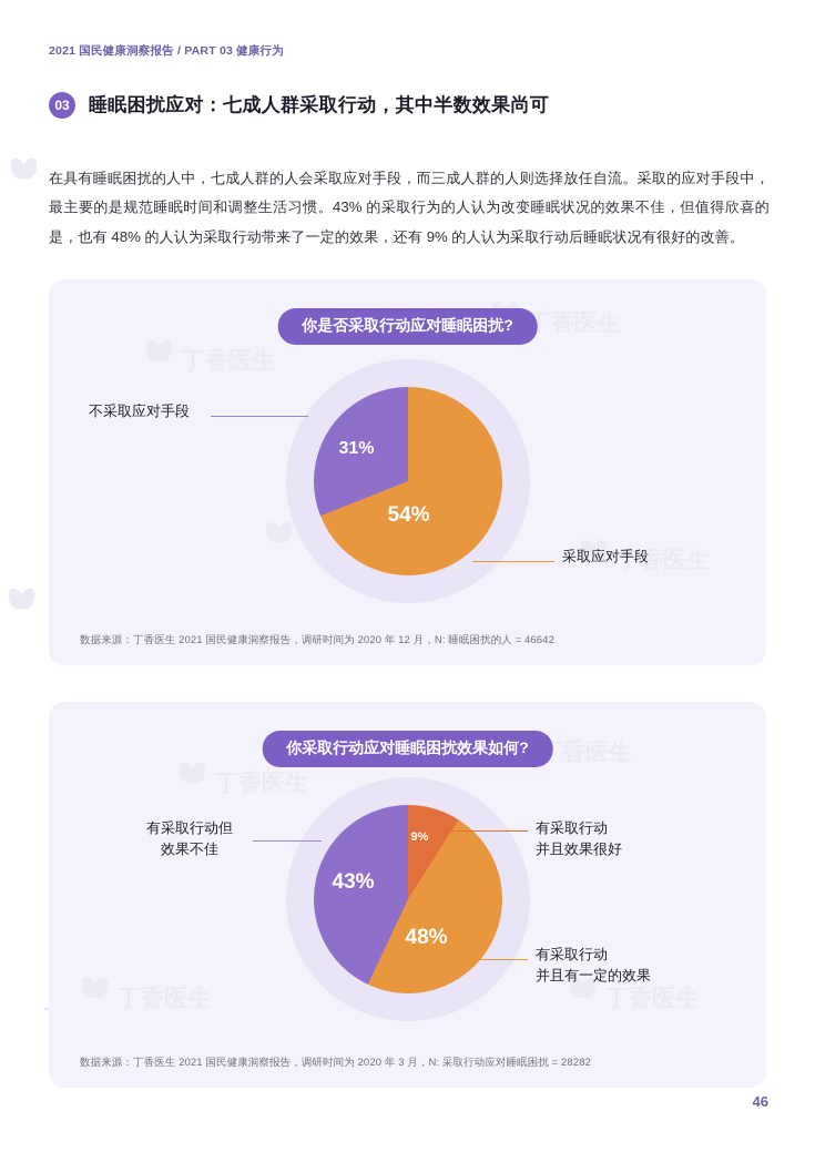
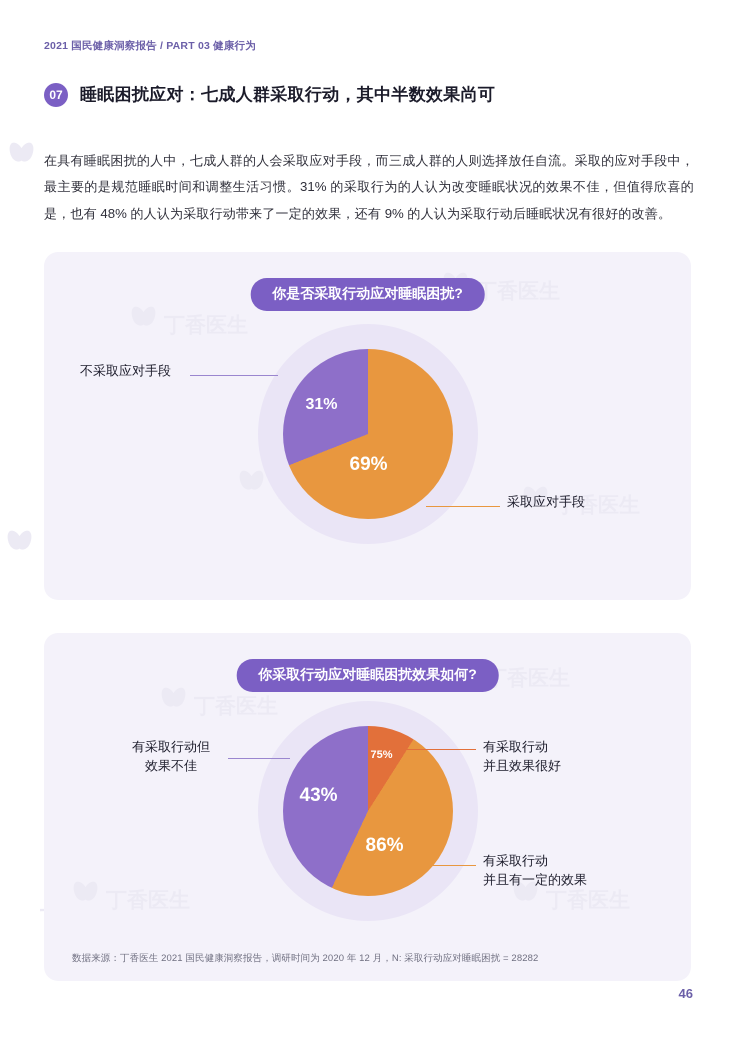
  2021 国民健康洞察报告 / PART 03 健康行为
- 03
+ 07
  睡眠困扰应对：七成人群采取行动，其中半数效果尚可
- 在具有睡眠困扰的人中，七成人群的人会采取应对手段，而三成人群的人则选择放任自流。采取的应对手段中，最主要的是规范睡眠时间和调整生活习惯。43% 的采取行为的人认为改变睡眠状况的效果不佳，但值得欣喜的是，也有 48% 的人认为采取行动带来了一定的效果，还有 9% 的人认为采取行动后睡眠状况有很好的改善。
+ 在具有睡眠困扰的人中，七成人群的人会采取应对手段，而三成人群的人则选择放任自流。采取的应对手段中，最主要的是规范睡眠时间和调整生活习惯。31% 的采取行为的人认为改变睡眠状况的效果不佳，但值得欣喜的是，也有 48% 的人认为采取行动带来了一定的效果，还有 9% 的人认为采取行动后睡眠状况有很好的改善。
  丁香医生
  丁香医生
  你是否采取行动应对睡眠困扰?
- 54%
+ 69%
  31%
  不采取应对手段
  采取应对手段
- 数据来源：丁香医生 2021 国民健康洞察报告，调研时间为 2020 年 12 月，N: 睡眠困扰的人 = 46642
  你采取行动应对睡眠困扰效果如何?
- 48%
+ 86%
  43%
- 9%
+ 75%
  有采取行动但
  效果不佳
  有采取行动
  并且效果很好
  有采取行动
  并且有一定的效果
- 数据来源：丁香医生 2021 国民健康洞察报告，调研时间为 2020 年 3 月，N: 采取行动应对睡眠困扰 = 28282
+ 数据来源：丁香医生 2021 国民健康洞察报告，调研时间为 2020 年 12 月，N: 采取行动应对睡眠困扰 = 28282
  46
